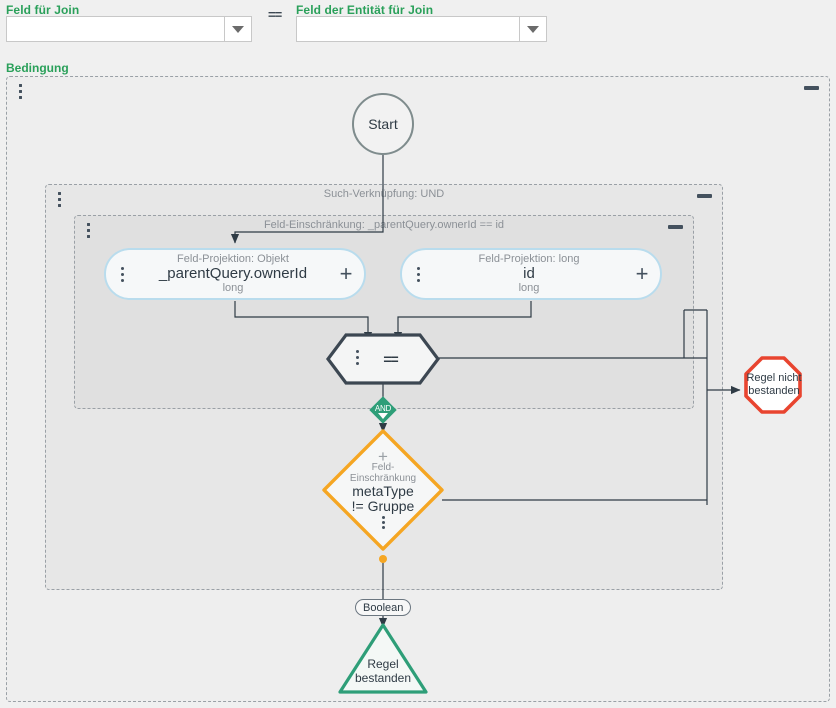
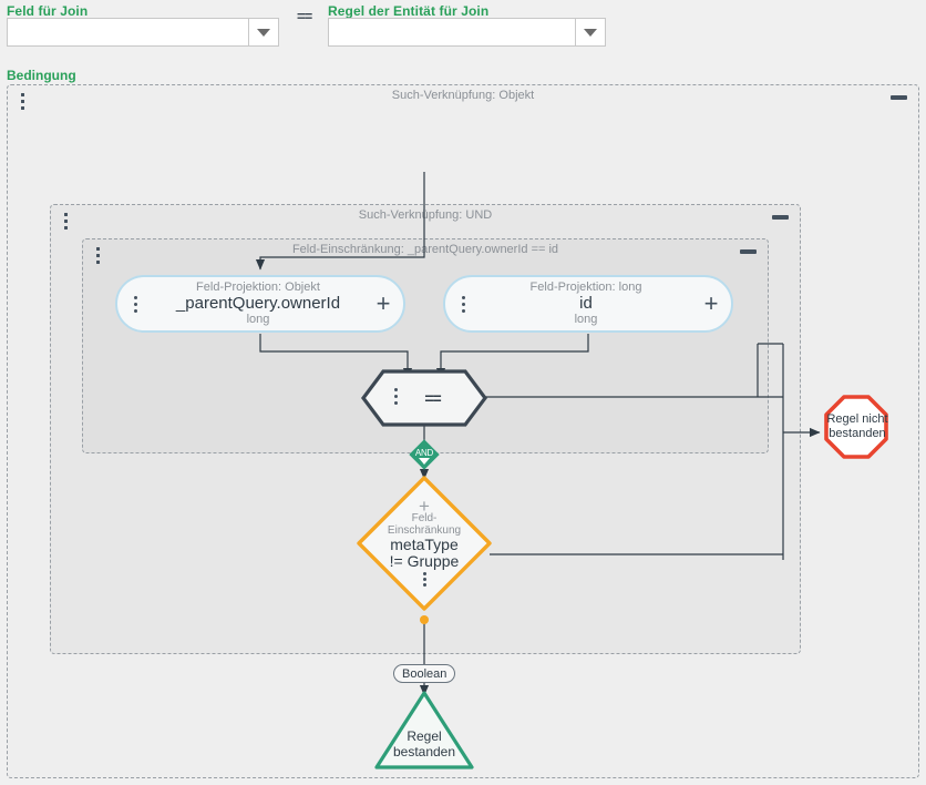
  Feld für Join
  ==
- Feld der Entität für Join
+ Regel der Entität für Join
  Bedingung
+ Such-Verknüpfung: Objekt
  Such-Verknüpfung: UND
  Feld-Einschränkung: _prentQuery.ownerId == id
- Start
  Feld-Projektion: Objekt
  _parentQuery.ownerId
  long
  +
  Feld-Projektion: long
  id
  long
  +
  ==
  AND
  +
  Feld-
  Einschränkung
  metaType
  != Gruppe
  Boolean
  Regel
  bestanden
  Regel nicht
  bestanden
